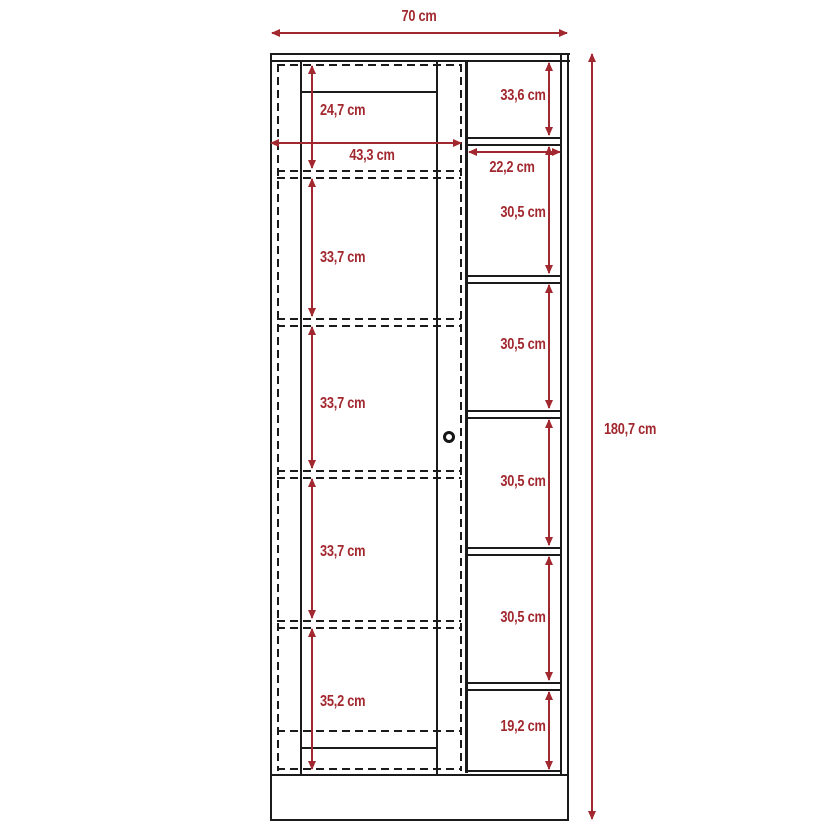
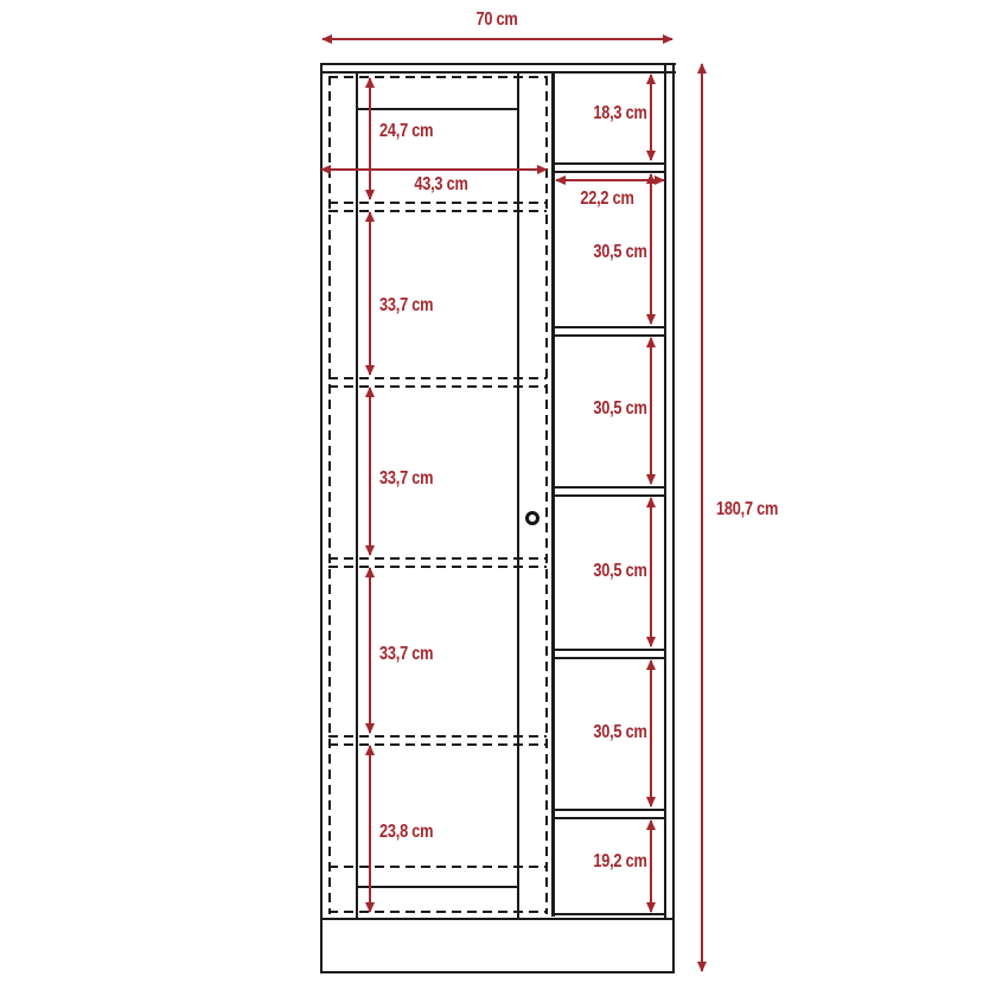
  70 cm
  180,7 cm
  24,7 cm
  43,3 cm
  33,7 cm
  33,7 cm
  33,7 cm
- 35,2 cm
+ 23,8 cm
- 33,6 cm
+ 18,3 cm
  22,2 cm
  30,5 cm
  30,5 cm
  30,5 cm
  30,5 cm
  19,2 cm
